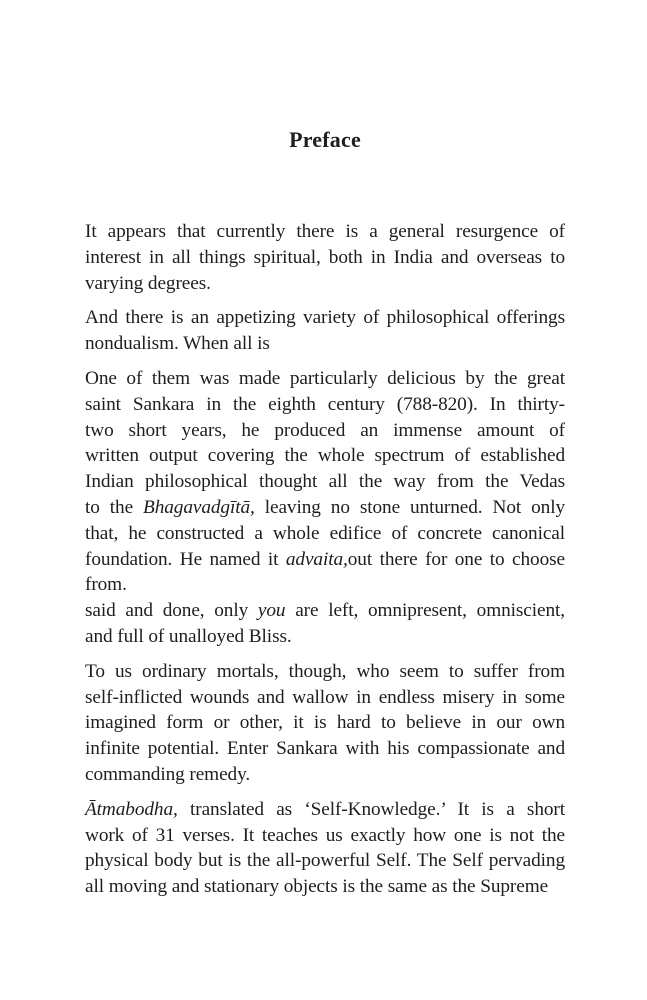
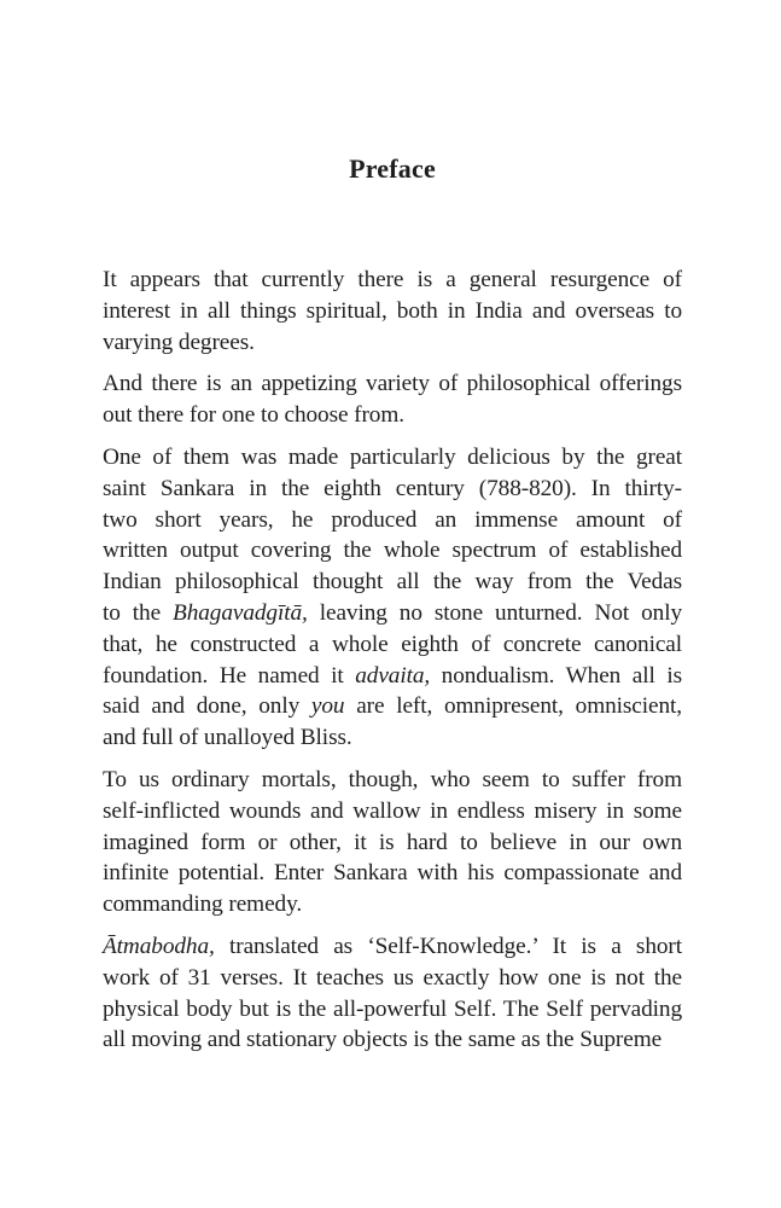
  Preface
  It appears that currently there is a general resurgence of
  interest in all things spiritual, both in India and overseas to
  varying degrees.
  And there is an appetizing variety of philosophical offerings
- nondualism. When all is
+ out there for one to choose from.
  One of them was made particularly delicious by the great
  saint Sankara in the eighth century (788-820). In thirty-
  two short years, he produced an immense amount of
  written output covering the whole spectrum of established
  Indian philosophical thought all the way from the Vedas
  to the Bhagavadgītā, leaving no stone unturned. Not only
- that, he constructed a whole edifice of concrete canonical
+ that, he constructed a whole eighth of concrete canonical
- foundation. He named it advaita,out there for one to choose from.
+ foundation. He named it advaita, nondualism. When all is
  said and done, only you are left, omnipresent, omniscient,
  and full of unalloyed Bliss.
  To us ordinary mortals, though, who seem to suffer from
  self-inflicted wounds and wallow in endless misery in some
  imagined form or other, it is hard to believe in our own
  infinite potential. Enter Sankara with his compassionate and
  commanding remedy.
  Ātmabodha, translated as ‘Self-Knowledge.’ It is a short
  work of 31 verses. It teaches us exactly how one is not the
  physical body but is the all-powerful Self. The Self pervading
  all moving and stationary objects is the same as the Supreme
